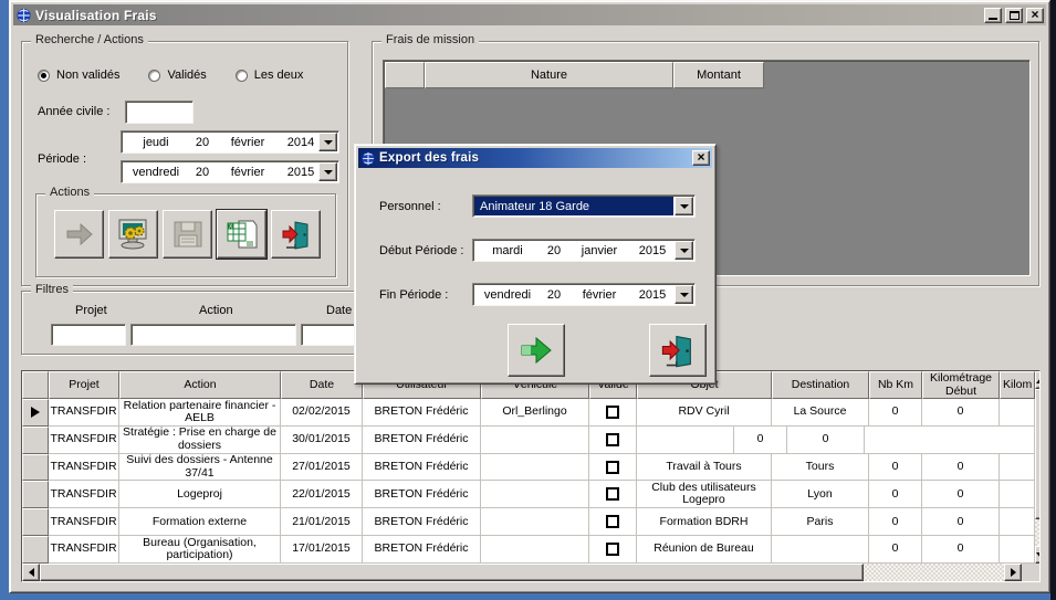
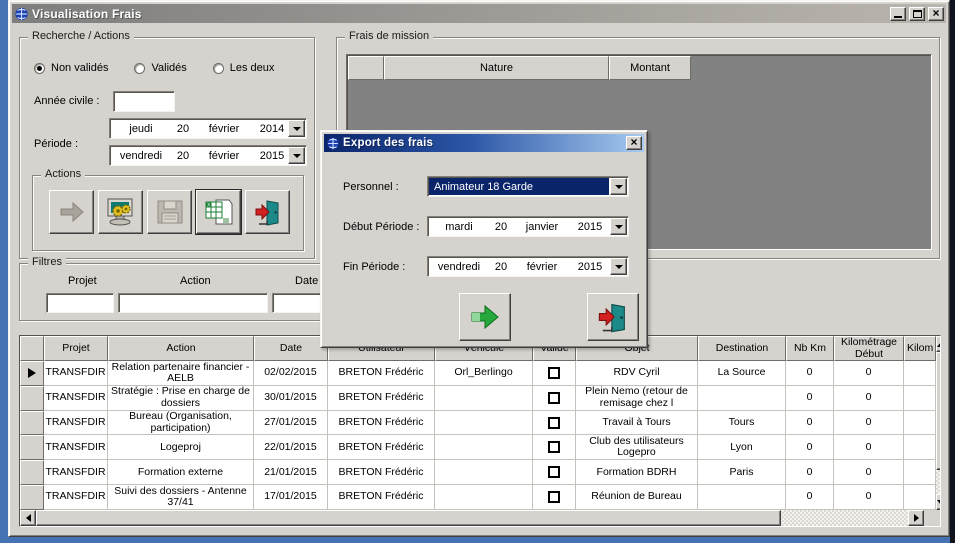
  Visualisation Frais
  ×
  Recherche / Actions
  Non validés
  Validés
  Les deux
  Année civile :
  Période :
  jeudi
  20
  février
  2014
  vendredi
  20
  février
  2015
  Actions
  Filtres
  Projet
  Action
  Date
  Frais de mission
  Nature
  Montant
  Projet
  Action
  Date
  Destination
  Nb Km
  Kilométrage Début
  Kilom
  TRANSFDIR
  Relation partenaire financier - AELB
  02/02/2015
  BRETON Frédéric
  Orl_Berlingo
  RDV Cyril
  La Source
  0
  0
  TRANSFDIR
  Stratégie : Prise en charge de dossiers
  30/01/2015
  BRETON Frédéric
+ Plein Nemo (retour de remisage chez l
  0
  0
  TRANSFDIR
- Suivi des dossiers - Antenne 37/41
+ Bureau (Organisation, participation)
  27/01/2015
  BRETON Frédéric
  Travail à Tours
  Tours
  0
  0
  TRANSFDIR
  Logeproj
  22/01/2015
  BRETON Frédéric
  Club des utilisateurs Logepro
  Lyon
  0
  0
  TRANSFDIR
  Formation externe
  21/01/2015
  BRETON Frédéric
  Formation BDRH
  Paris
  0
  0
  TRANSFDIR
- Bureau (Organisation, participation)
+ Suivi des dossiers - Antenne 37/41
  17/01/2015
  BRETON Frédéric
  Réunion de Bureau
  0
  0
  Export des frais
  ×
  Personnel :
  Animateur 18 Garde
  Début Période :
  mardi
  20
  janvier
  2015
  Fin Période :
  vendredi
  20
  février
  2015
